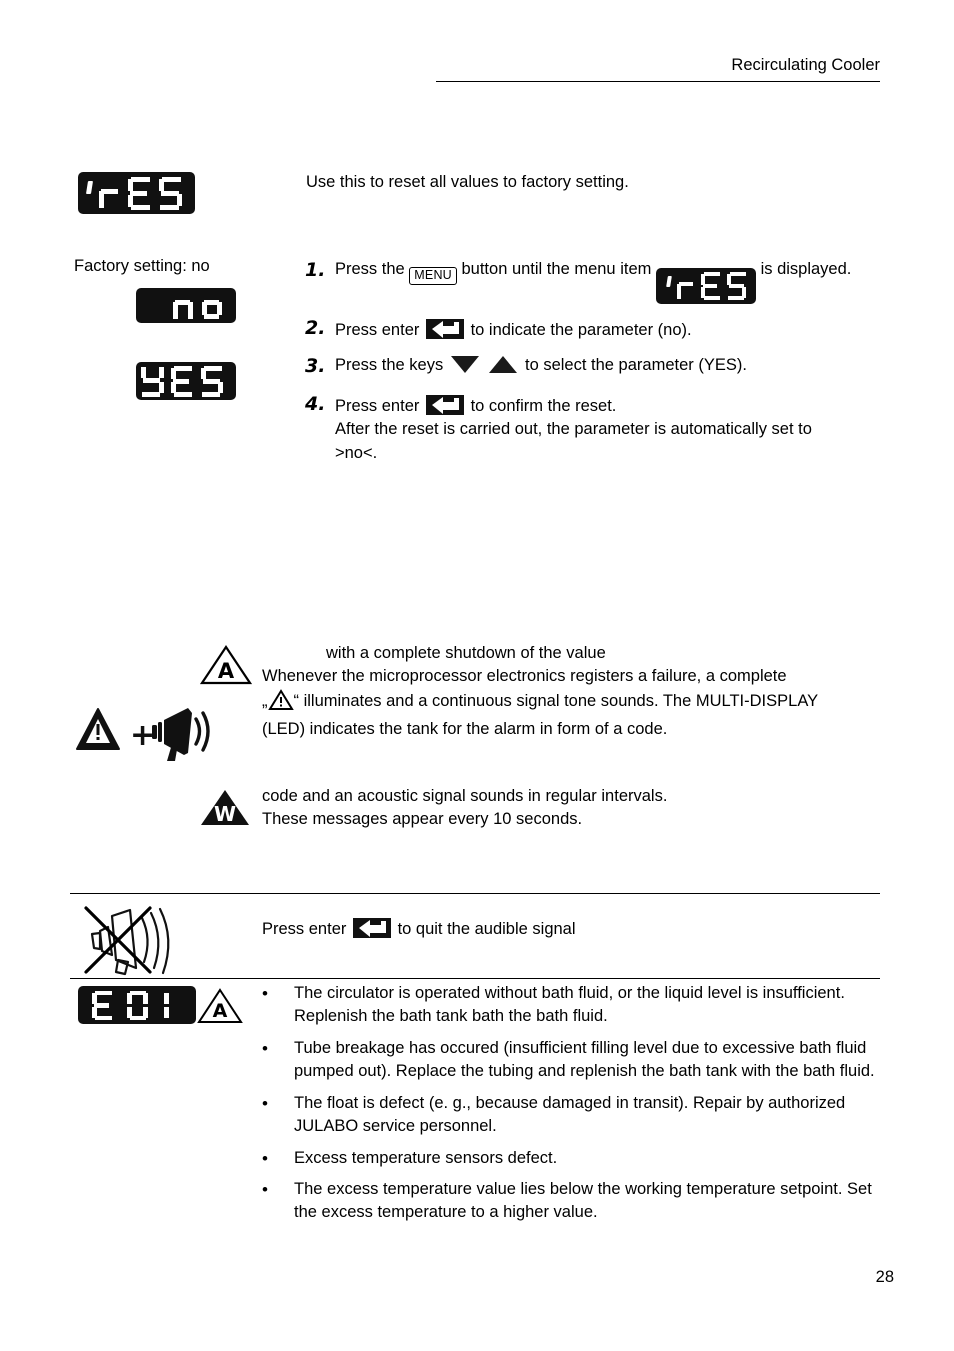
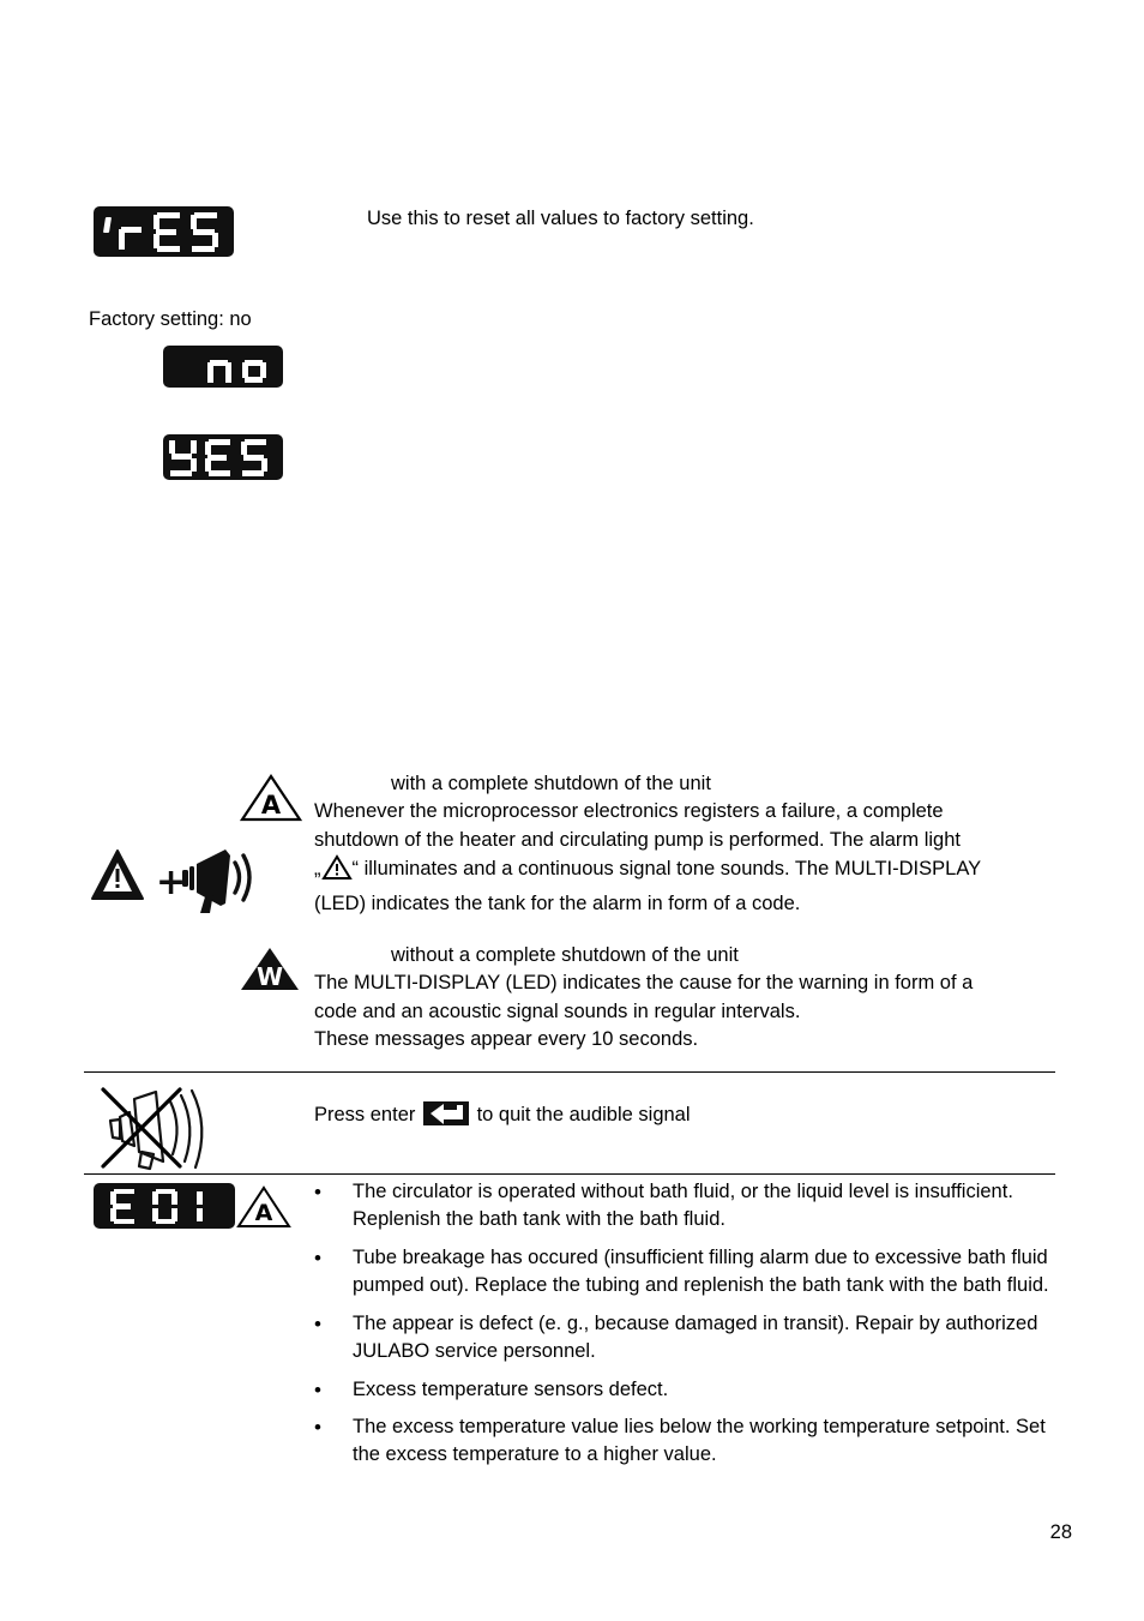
- Recirculating Cooler
  Use this to reset all values to factory setting.
  Factory setting: no
- 1.
- Press the MENU button until the menu item is displayed.
- 2.
- Press enter to indicate the parameter (no).
- 3.
- Press the keys to select the parameter (YES).
- 4.
- Press enter to confirm the reset.
- After the reset is carried out, the parameter is automatically set to
- >no<.
  A
  +
- with a complete shutdown of the value
+ with a complete shutdown of the unit
  Whenever the microprocessor electronics registers a failure, a complete
+ shutdown of the heater and circulating pump is performed. The alarm light
  „ “ illuminates and a continuous signal tone sounds. The MULTI-DISPLAY
  (LED) indicates the tank for the alarm in form of a code.
  W
+ without a complete shutdown of the unit
+ The MULTI-DISPLAY (LED) indicates the cause for the warning in form of a
  code and an acoustic signal sounds in regular intervals.
  These messages appear every 10 seconds.
  Press enter to quit the audible signal
  A
  •
- The circulator is operated without bath fluid, or the liquid level is insufficient. Replenish the bath tank bath the bath fluid.
+ The circulator is operated without bath fluid, or the liquid level is insufficient. Replenish the bath tank with the bath fluid.
  •
- Tube breakage has occured (insufficient filling level due to excessive bath fluid pumped out). Replace the tubing and replenish the bath tank with the bath fluid.
+ Tube breakage has occured (insufficient filling alarm due to excessive bath fluid pumped out). Replace the tubing and replenish the bath tank with the bath fluid.
  •
- The float is defect (e. g., because damaged in transit). Repair by authorized JULABO service personnel.
+ The appear is defect (e. g., because damaged in transit). Repair by authorized JULABO service personnel.
  •
  Excess temperature sensors defect.
  •
  The excess temperature value lies below the working temperature setpoint. Set the excess temperature to a higher value.
  28
